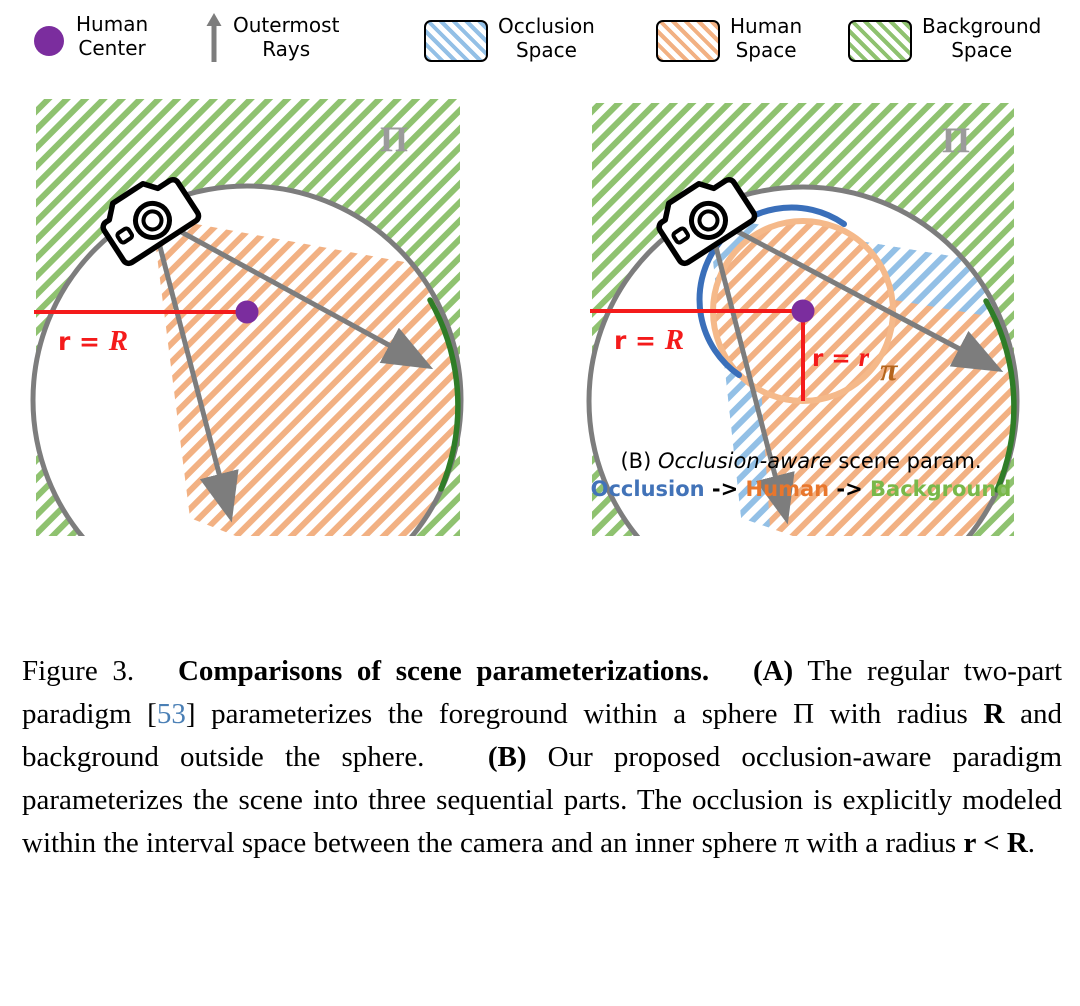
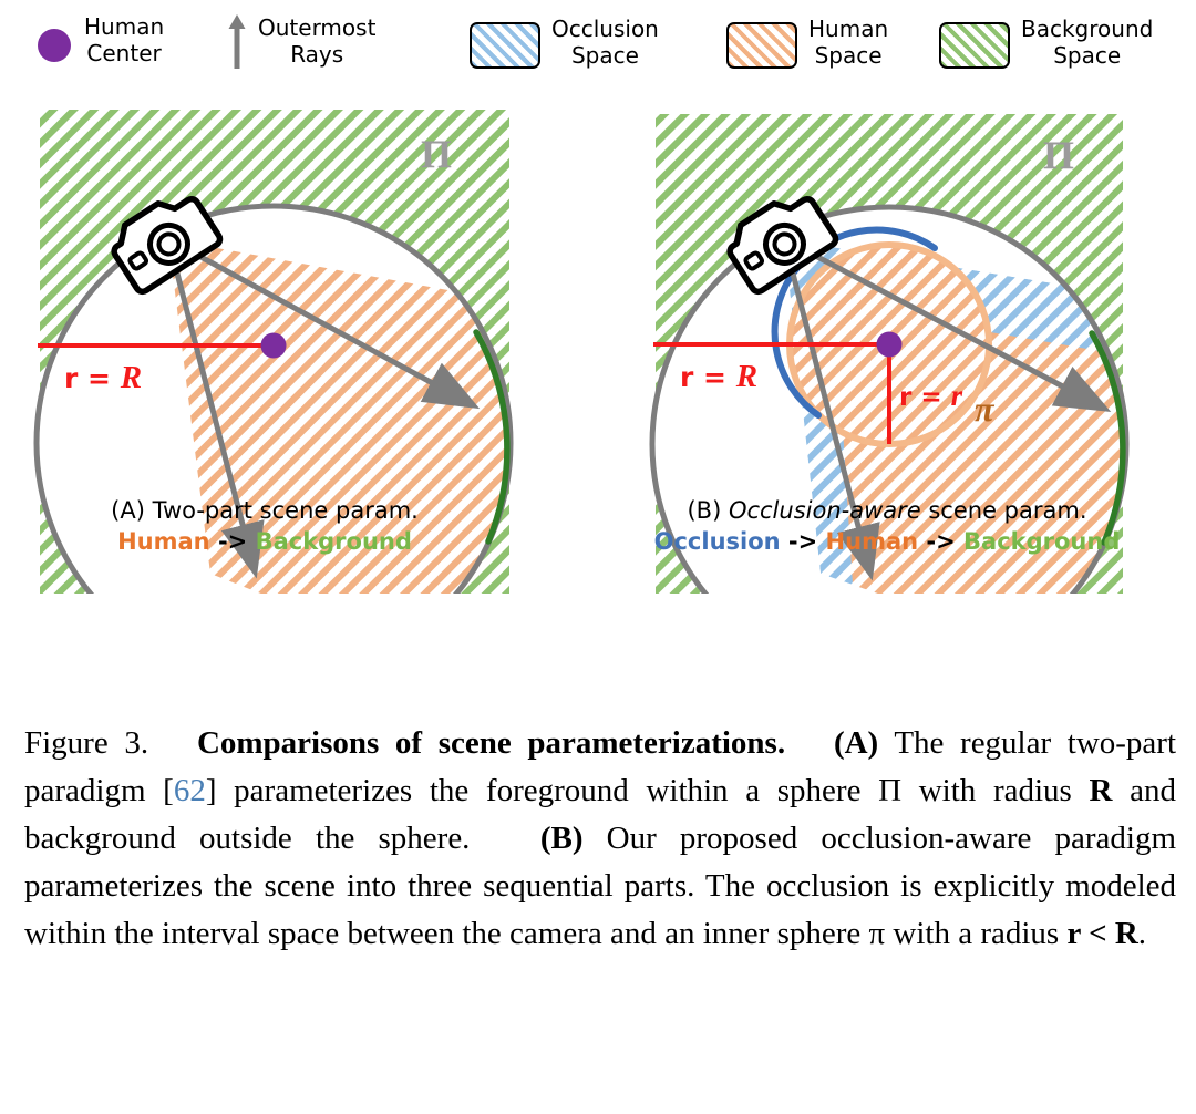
  Human
  Center
  Outermost
  Rays
  Occlusion
  Space
  Human
  Space
  Background
  Space
  Π
  r = R
+ (A) Two-part scene param.
+ Human -> Background
  Π
  π
  r = R
  r = r
  (B) Occlusion-aware scene param.
  Occlusion -> Human -> Background
- Figure 3. Comparisons of scene parameterizations. (A) The regular two-part paradigm [53] parameterizes the foreground within a sphere Π with radius R and background outside the sphere. (B) Our proposed occlusion-aware paradigm parameterizes the scene into three sequential parts. The occlusion is explicitly modeled within the interval space between the camera and an inner sphere π with a radius r < R.
+ Figure 3. Comparisons of scene parameterizations. (A) The regular two-part paradigm [62] parameterizes the foreground within a sphere Π with radius R and background outside the sphere. (B) Our proposed occlusion-aware paradigm parameterizes the scene into three sequential parts. The occlusion is explicitly modeled within the interval space between the camera and an inner sphere π with a radius r < R.
